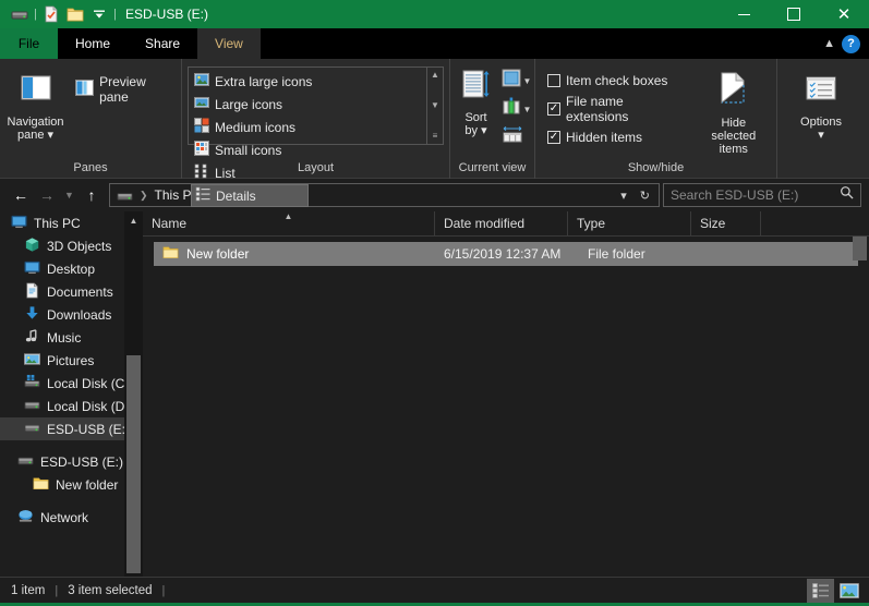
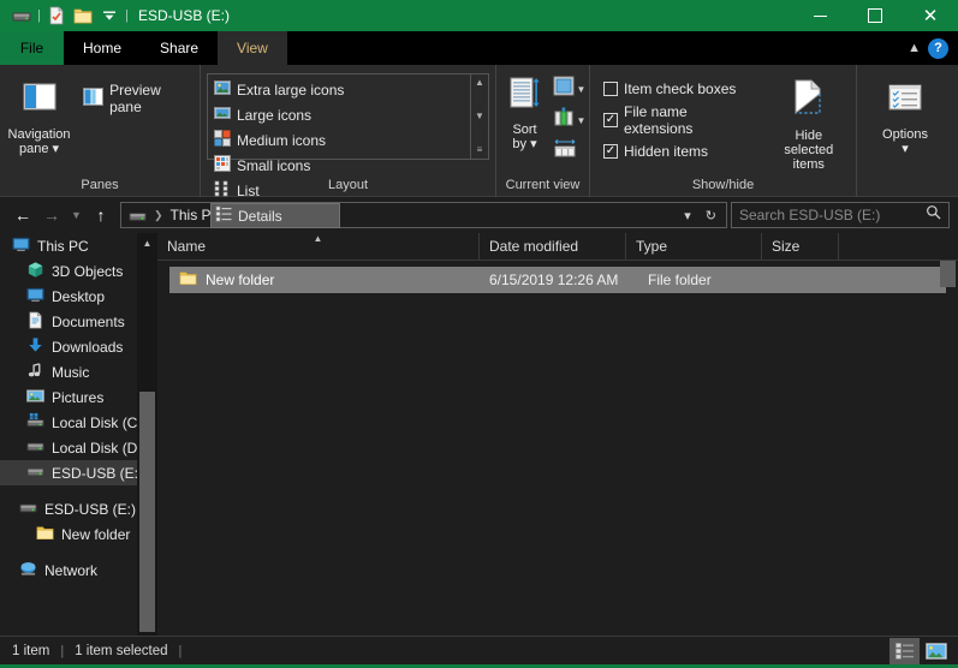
  ESD-USB (E:)
  ✕
  File
  Home
  Share
  View
  ▲
  ?
  Navigation
  pane ▾
  Preview pane
  Panes
  Extra large icons
  Large icons
  Medium icons
  Small icons
  List
  Details
  ▲
  ▼
  ≡
  Layout
  Sort
  by ▾
  ▼
  ▼
  Current view
  Item check boxes
  ✓
  File name extensions
  ✓
  Hidden items
  Hide selected
  items
  Show/hide
  Options
  ▾
  ←
  →
  ▼
  ↑
  ❯
  This P
  ▾
  ↻
  Search ESD-USB (E:)
  This PC
  3D Objects
  Desktop
  Documents
  Downloads
  Music
  Pictures
  Local Disk (C
  Local Disk (D
  ESD-USB (E
  ESD-USB (E:)
  New folder
  Network
  ▲
  Name
  ▲
  Date modified
  Type
  Size
  New folder
- 6/15/2019 12:37 AM
+ 6/15/2019 12:26 AM
  File folder
  1 item
  |
- 3 item selected
+ 1 item selected
  |
